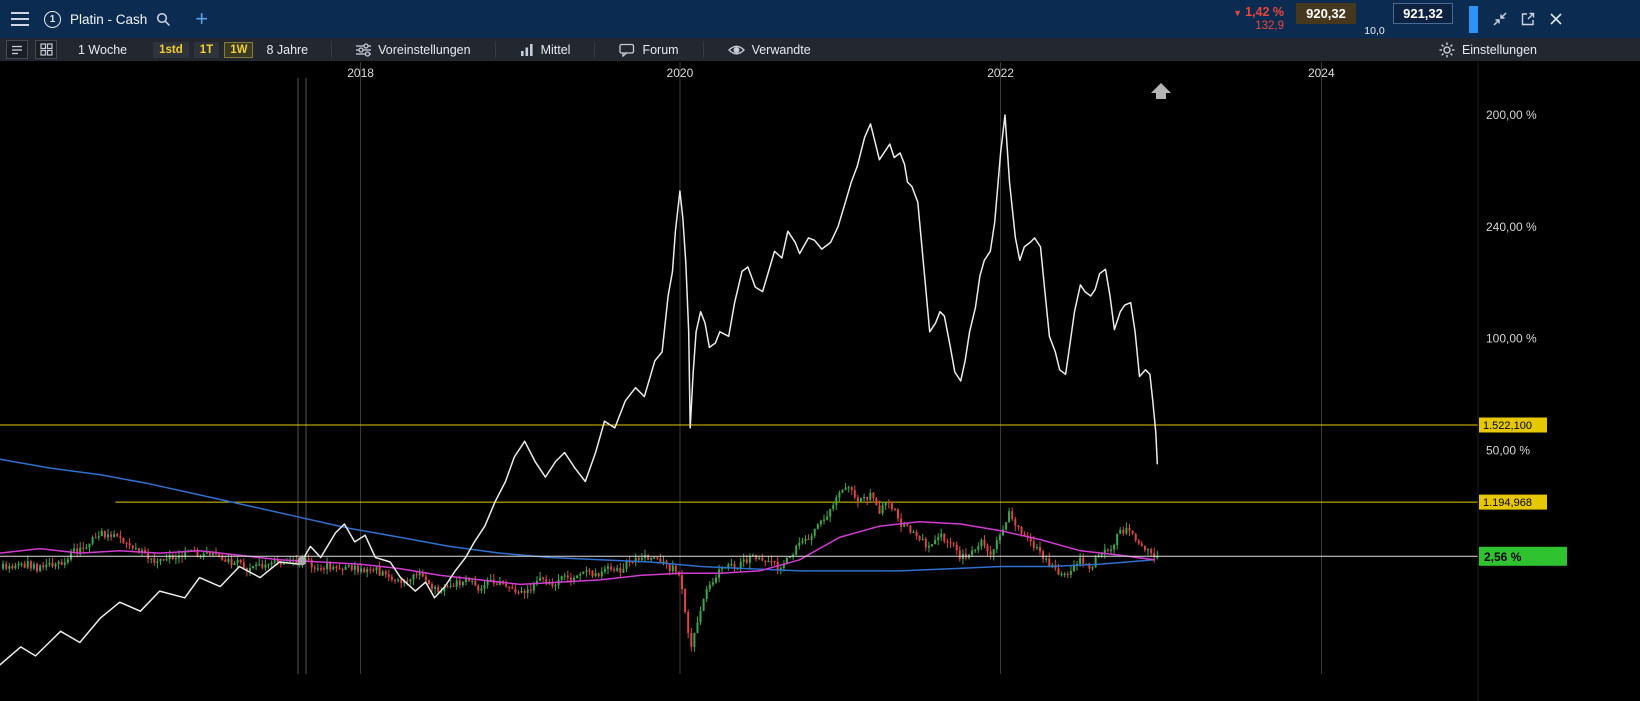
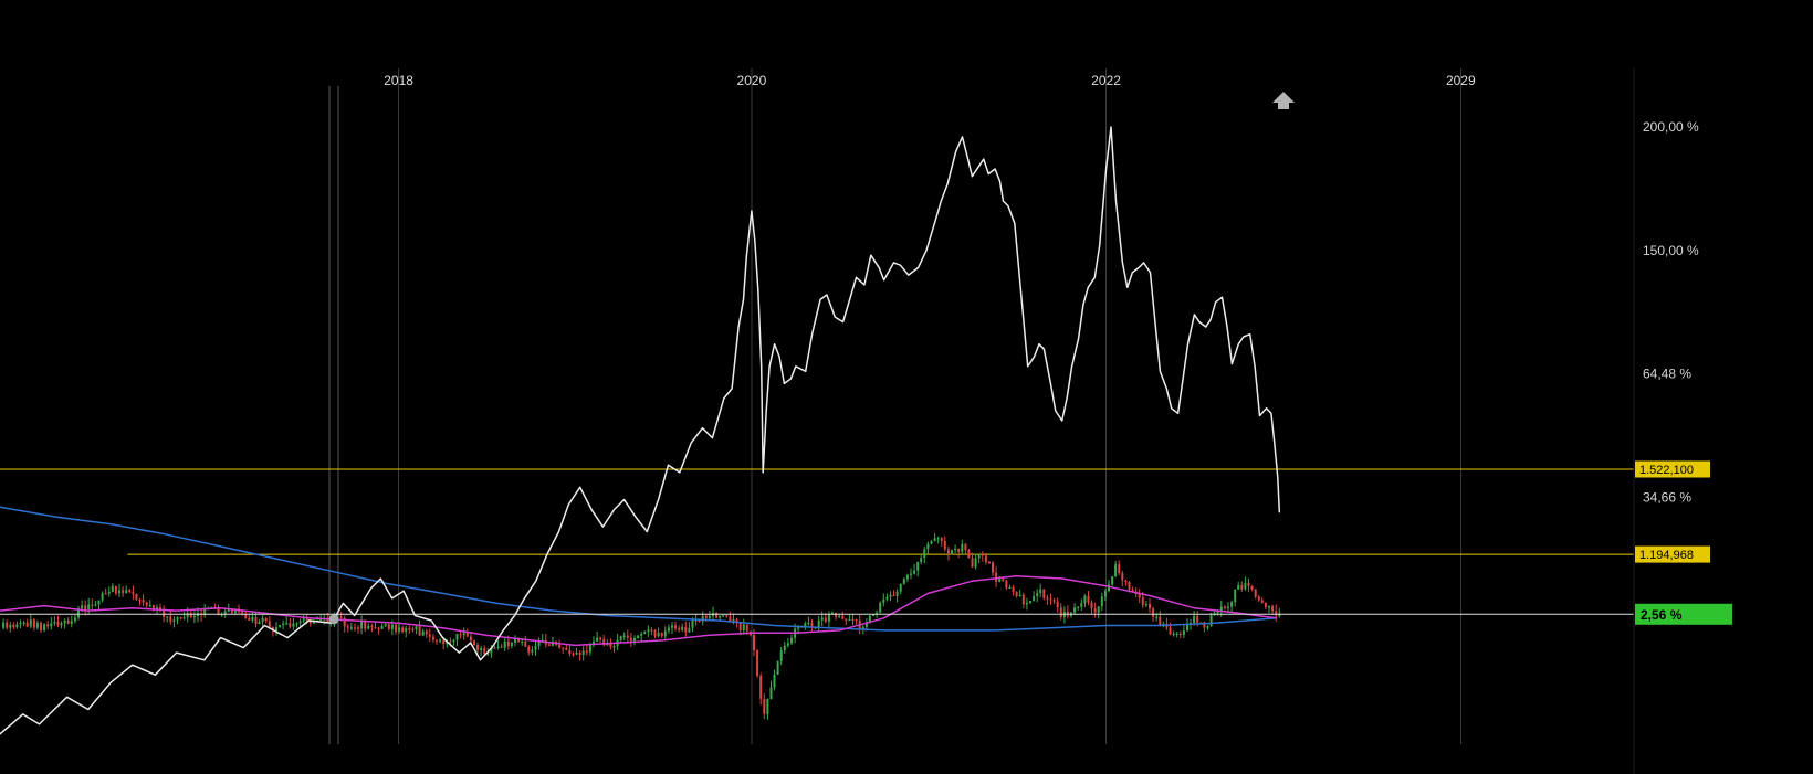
- 1
- Platin - Cash
- +
- ▼ 1,42 %
- 132,9
- 920,32
- 921,32
- 10,0
- 1 Woche
- 1std
- 1T
- 1W
- 8 Jahre
- Voreinstellungen
- Mittel
- Forum
- Verwandte
- Einstellungen
  2018
  2020
  2022
- 2024
+ 2029
  200,00 %
- 240,00 %
+ 150,00 %
- 100,00 %
+ 64,48 %
- 50,00 %
+ 34,66 %
  1.522,100
  1.194,968
  2,56 %
